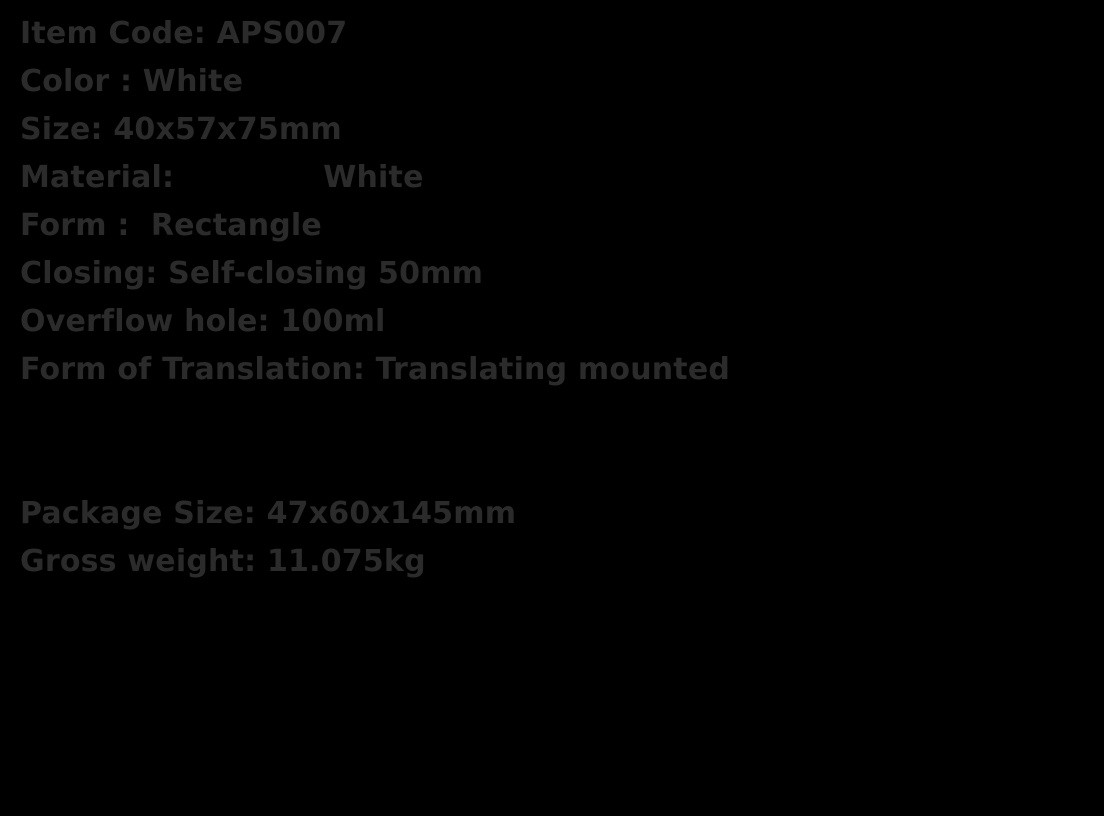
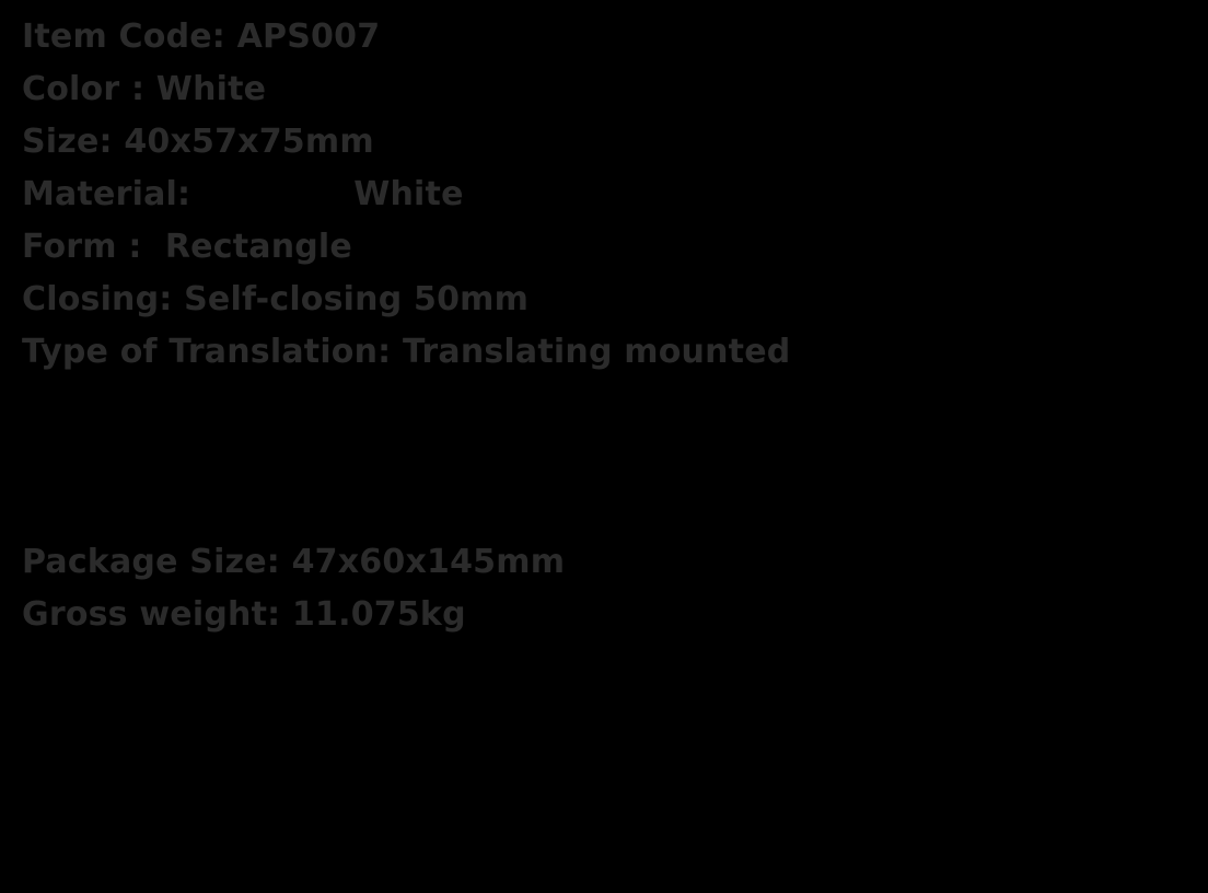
  Item Code: APS007
  Color : White
  Size: 40x57x75mm
  Material: White
  Form : Rectangle
  Closing: Self-closing 50mm
- Overflow hole: 100ml
- Form of Translation: Translating mounted
+ Type of Translation: Translating mounted
  Package Size: 47x60x145mm
  Gross weight: 11.075kg
